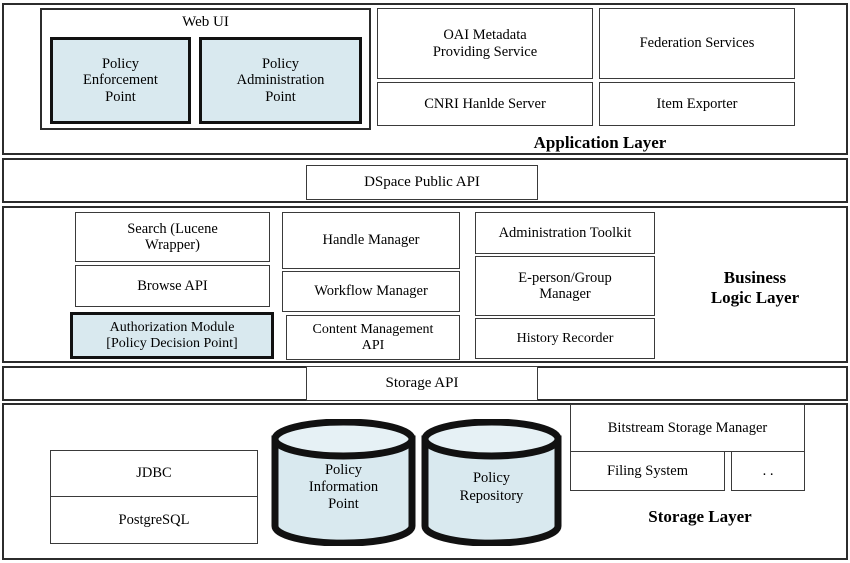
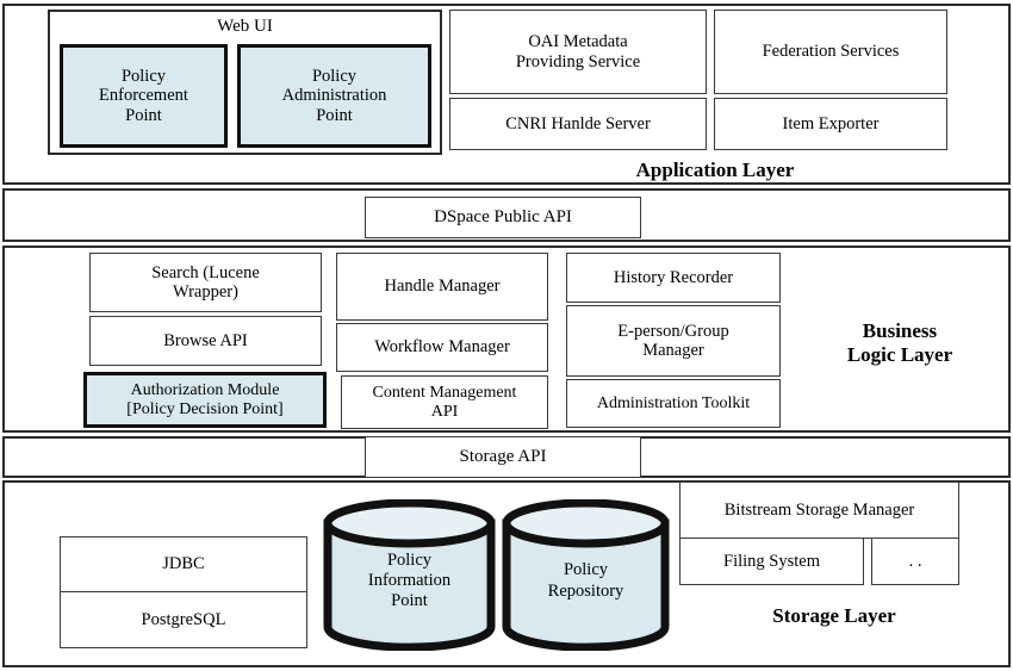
  Web UI
  Policy
  Enforcement
  Point
  Policy
  Administration
  Point
  OAI Metadata
  Providing Service
  Federation Services
  CNRI Hanlde Server
  Item Exporter
  Application Layer
  DSpace Public API
  Search (Lucene
  Wrapper)
  Browse API
  Authorization Module
  [Policy Decision Point]
  Handle Manager
  Workflow Manager
  Content Management
  API
- Administration Toolkit
+ History Recorder
  E-person/Group
  Manager
- History Recorder
+ Administration Toolkit
  Business
  Logic Layer
  Storage API
  JDBC
  PostgreSQL
  Policy
  Information
  Point
  Policy
  Repository
  Bitstream Storage Manager
  Filing System
  . .
  Storage Layer
